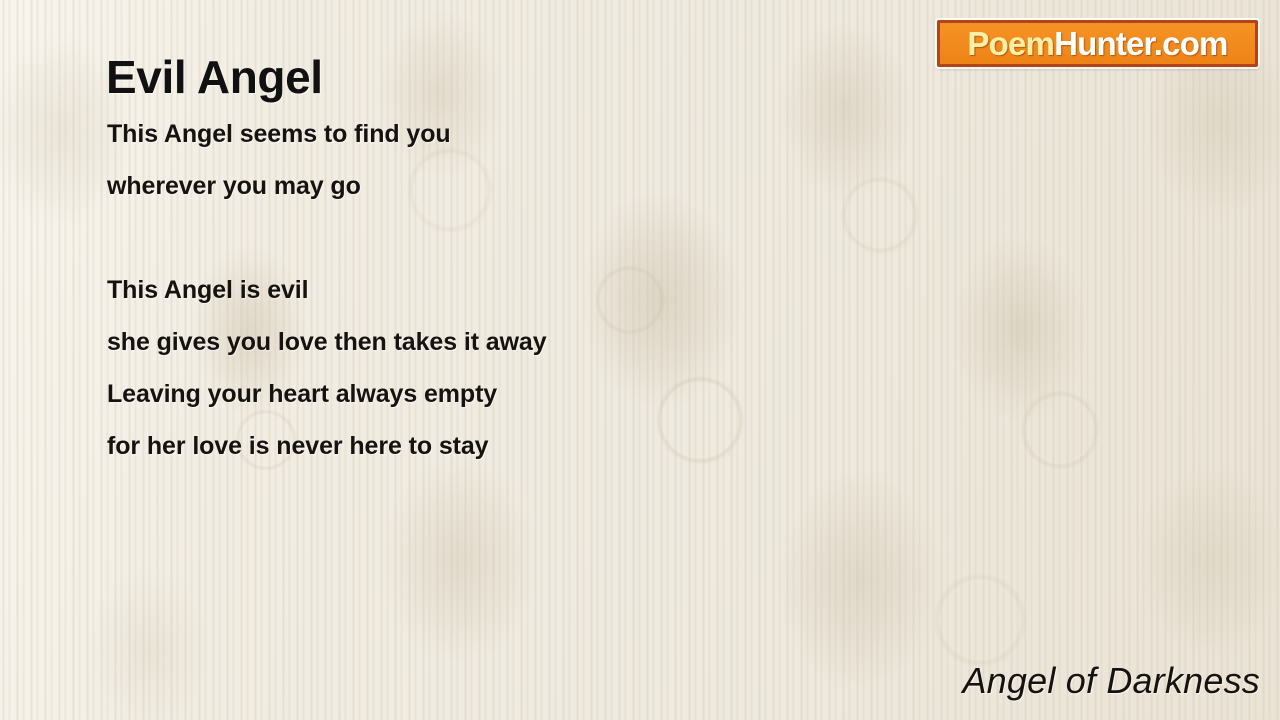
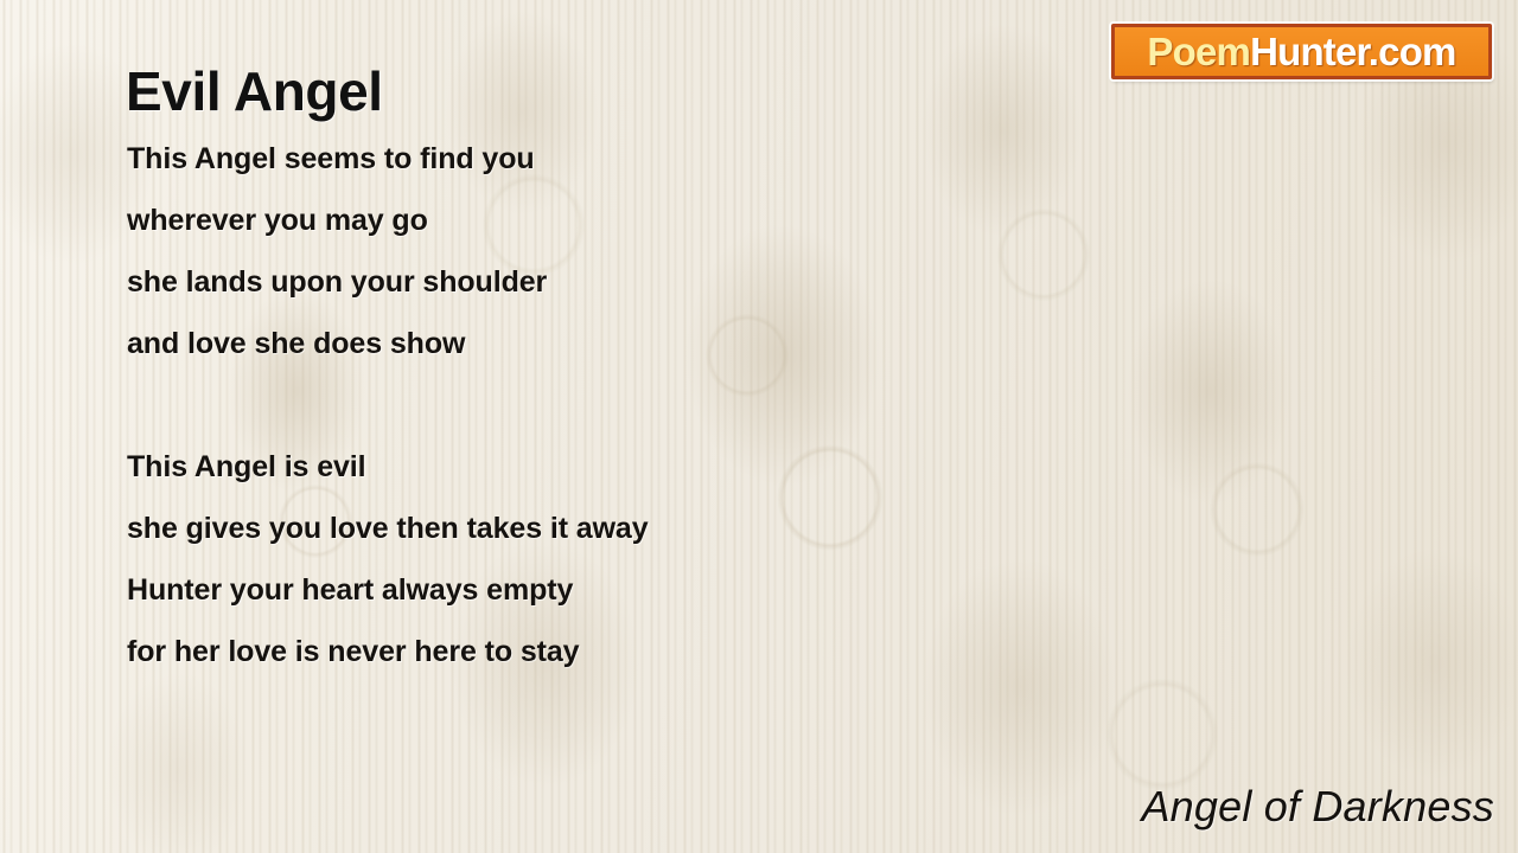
  Evil Angel
  PoemHunter.com
  This Angel seems to find you
  wherever you may go
+ she lands upon your shoulder
+ and love she does show
  This Angel is evil
  she gives you love then takes it away
- Leaving your heart always empty
+ Hunter your heart always empty
  for her love is never here to stay
  Angel of Darkness
